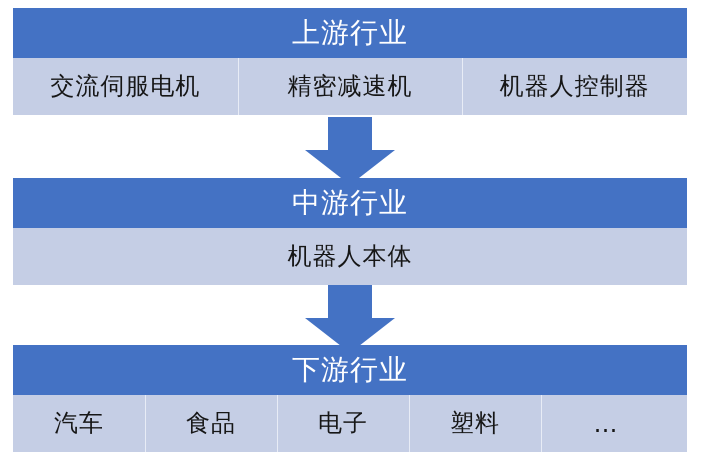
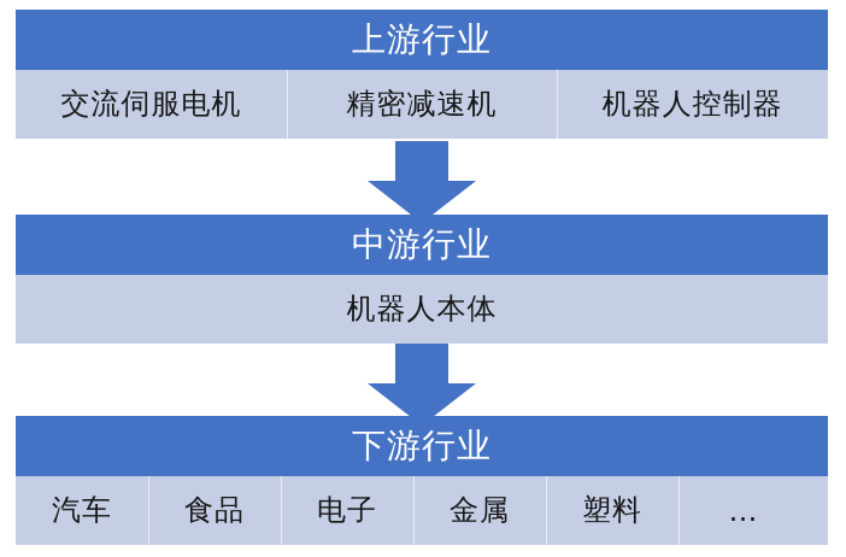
  上游行业
  交流伺服电机
  精密减速机
  机器人控制器
  中游行业
  机器人本体
  下游行业
  汽车
  食品
  电子
+ 金属
  塑料
  …
